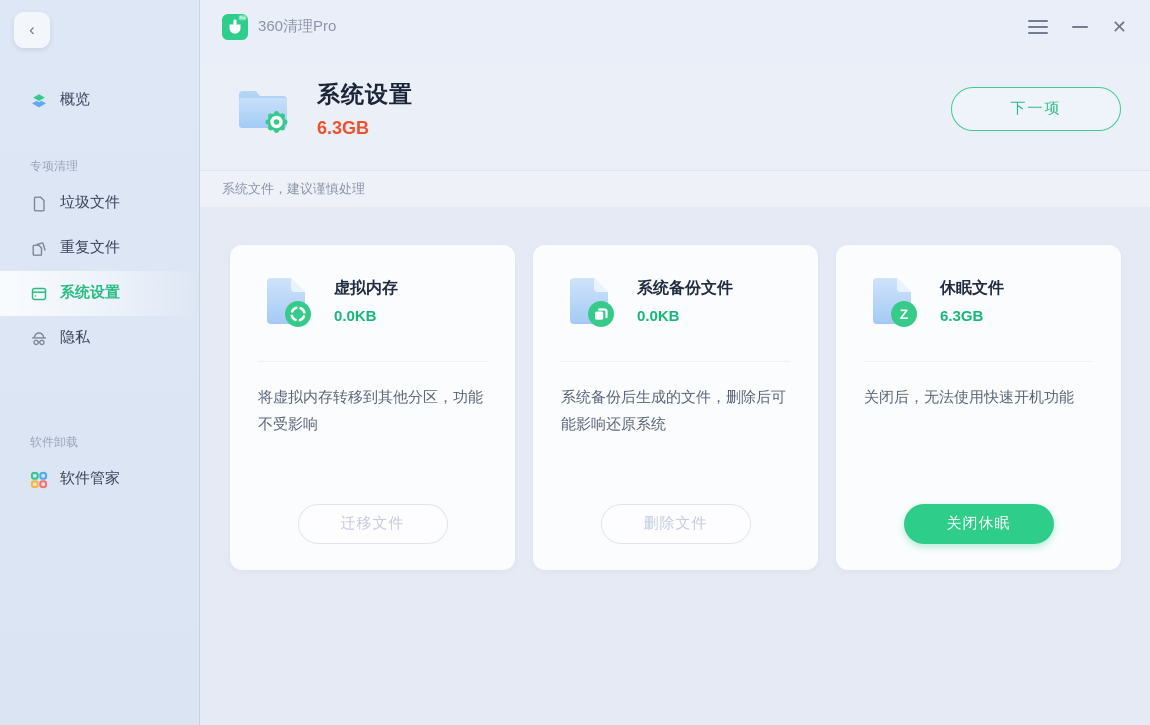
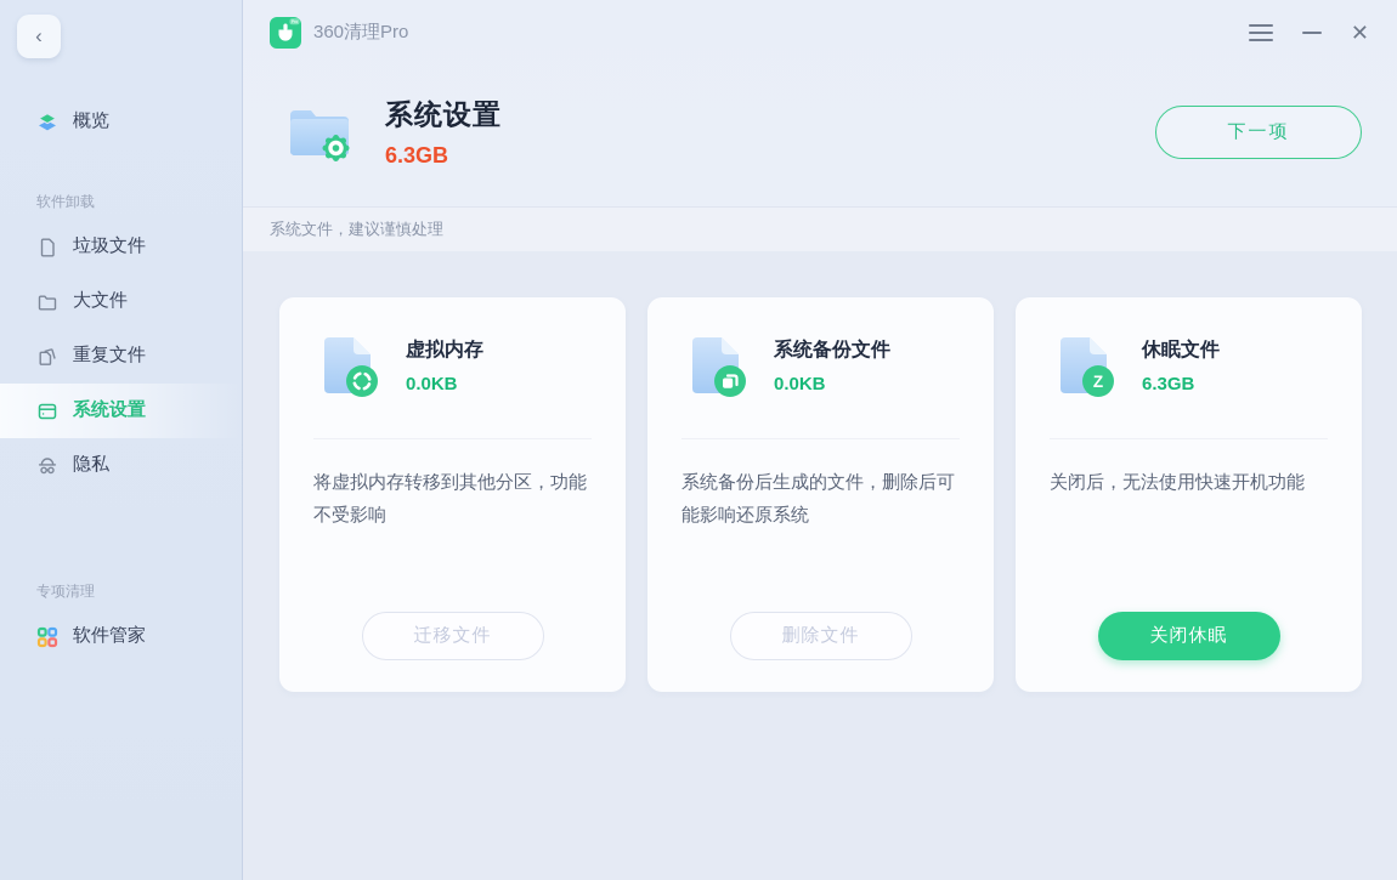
  ‹
  概览
- 专项清理
+ 软件卸载
  垃圾文件
+ 大文件
  重复文件
  系统设置
  隐私
- 软件卸载
+ 专项清理
  软件管家
  360清理Pro
  ✕
  系统设置
  6.3GB
  下一项
  系统文件，建议谨慎处理
  虚拟内存
  0.0KB
  将虚拟内存转移到其他分区，功能不受影响
  迁移文件
  系统备份文件
  0.0KB
  系统备份后生成的文件，删除后可能影响还原系统
  删除文件
  Z
  休眠文件
  6.3GB
  关闭后，无法使用快速开机功能
  关闭休眠
